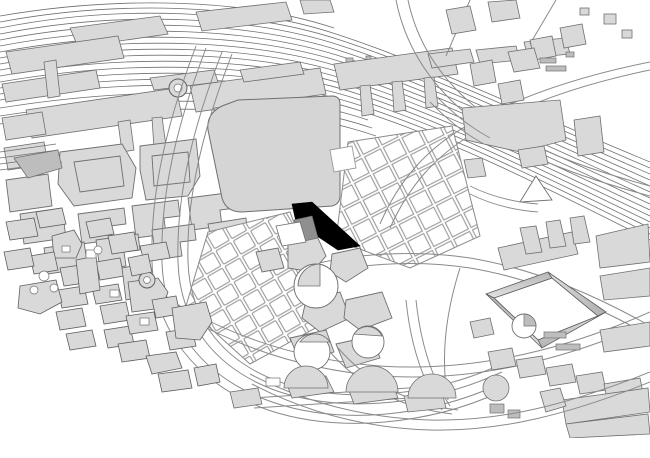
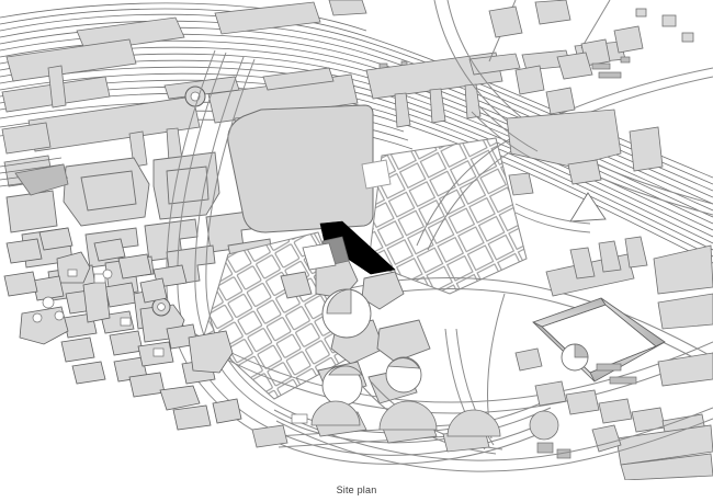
+ Site plan
